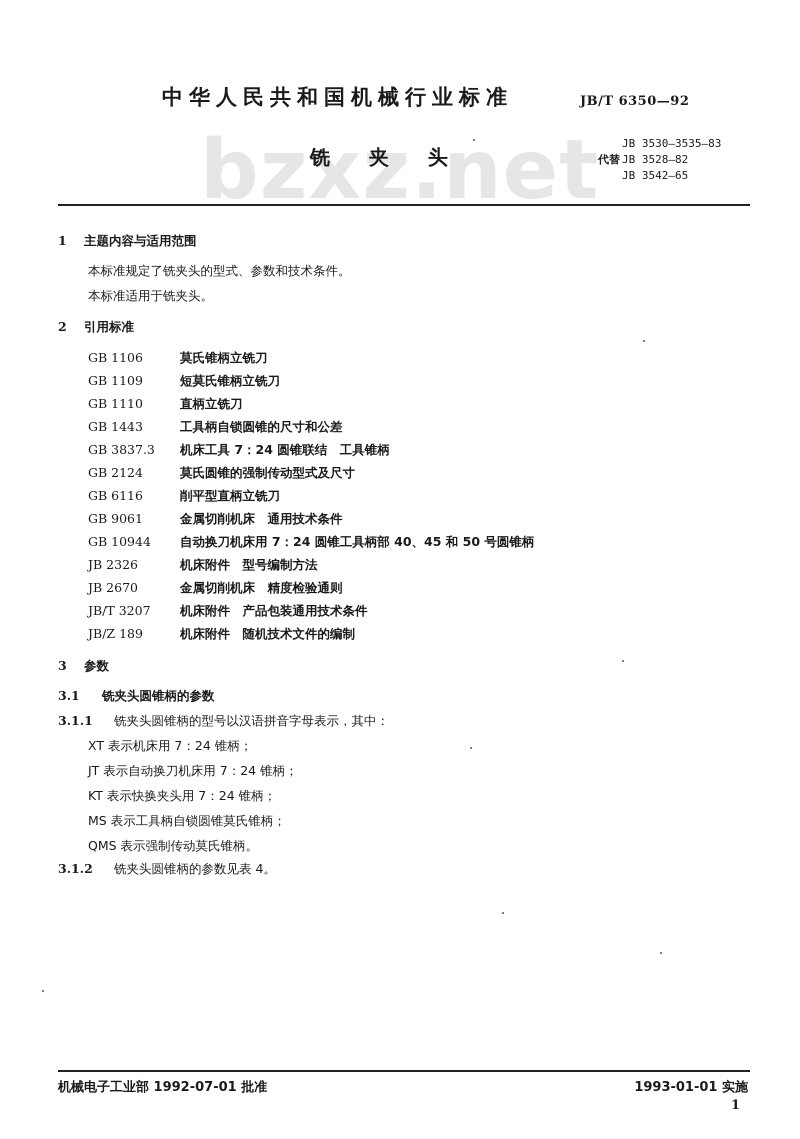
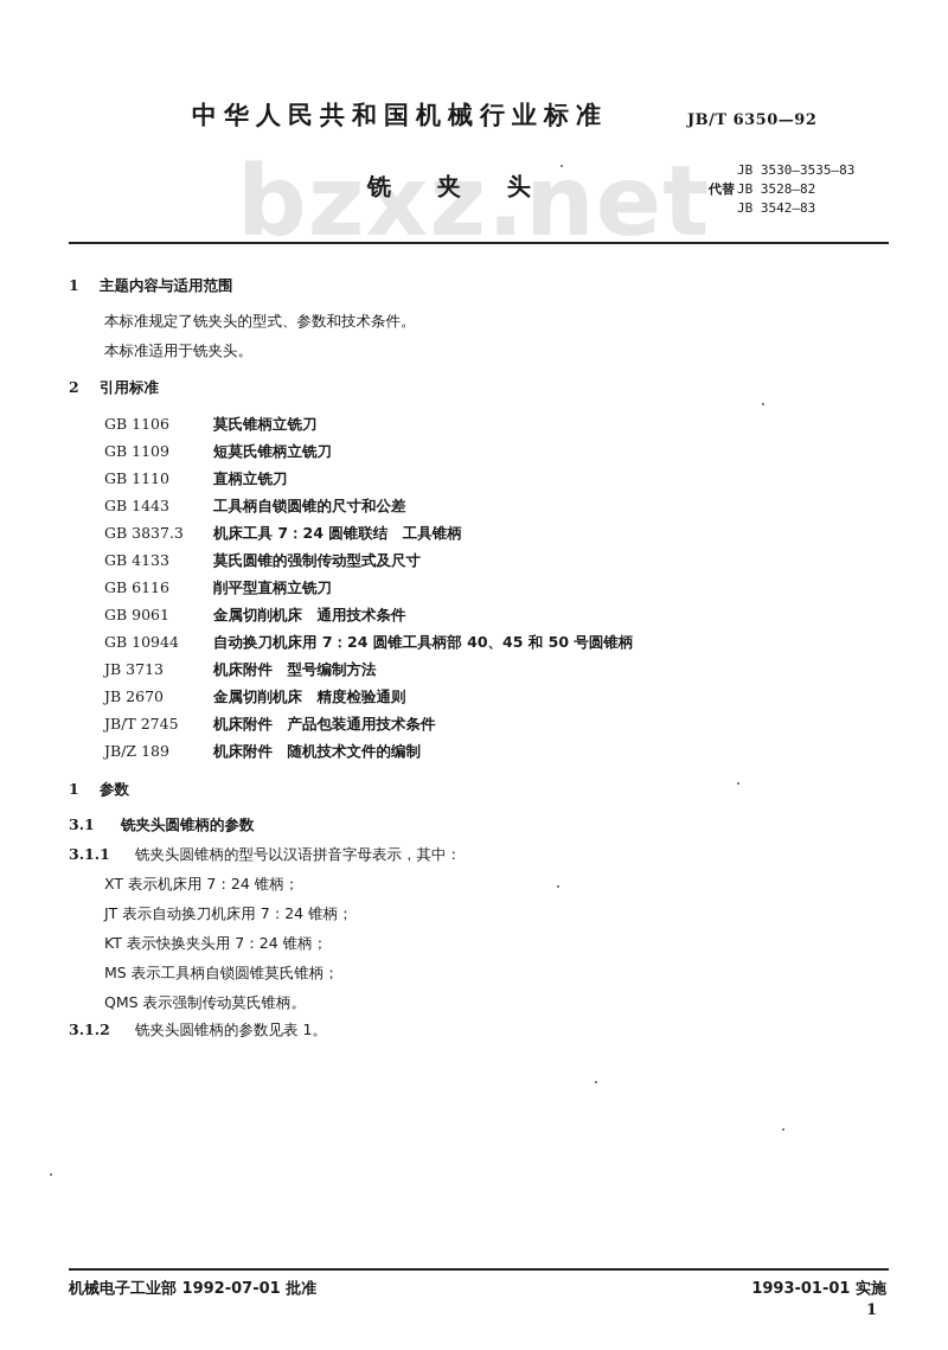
  bzxz.net
  中华人民共和国机械行业标准
  JB/T 6350—92
  铣 夹 头
  JB 3530—3535—83
  代替 JB 3528—82
- JB 3542—65
+ JB 3542—83
  1 主题内容与适用范围
  本标准规定了铣夹头的型式、参数和技术条件。
  本标准适用于铣夹头。
  2 引用标准
  GB 1106 莫氏锥柄立铣刀
  GB 1109 短莫氏锥柄立铣刀
  GB 1110 直柄立铣刀
  GB 1443 工具柄自锁圆锥的尺寸和公差
  GB 3837.3 机床工具 7：24 圆锥联结 工具锥柄
- GB 2124 莫氏圆锥的强制传动型式及尺寸
+ GB 4133 莫氏圆锥的强制传动型式及尺寸
  GB 6116 削平型直柄立铣刀
  GB 9061 金属切削机床 通用技术条件
  GB 10944 自动换刀机床用 7：24 圆锥工具柄部 40、45 和 50 号圆锥柄
- JB 2326 机床附件 型号编制方法
+ JB 3713 机床附件 型号编制方法
  JB 2670 金属切削机床 精度检验通则
- JB/T 3207 机床附件 产品包装通用技术条件
+ JB/T 2745 机床附件 产品包装通用技术条件
  JB/Z 189 机床附件 随机技术文件的编制
- 3 参数
+ 1 参数
  3.1 铣夹头圆锥柄的参数
  3.1.1 铣夹头圆锥柄的型号以汉语拼音字母表示，其中：
  XT 表示机床用 7：24 锥柄；
  JT 表示自动换刀机床用 7：24 锥柄；
  KT 表示快换夹头用 7：24 锥柄；
  MS 表示工具柄自锁圆锥莫氏锥柄；
  QMS 表示强制传动莫氏锥柄。
- 3.1.2 铣夹头圆锥柄的参数见表 4。
+ 3.1.2 铣夹头圆锥柄的参数见表 1。
  机械电子工业部 1992-07-01 批准
  1993-01-01 实施
  1
